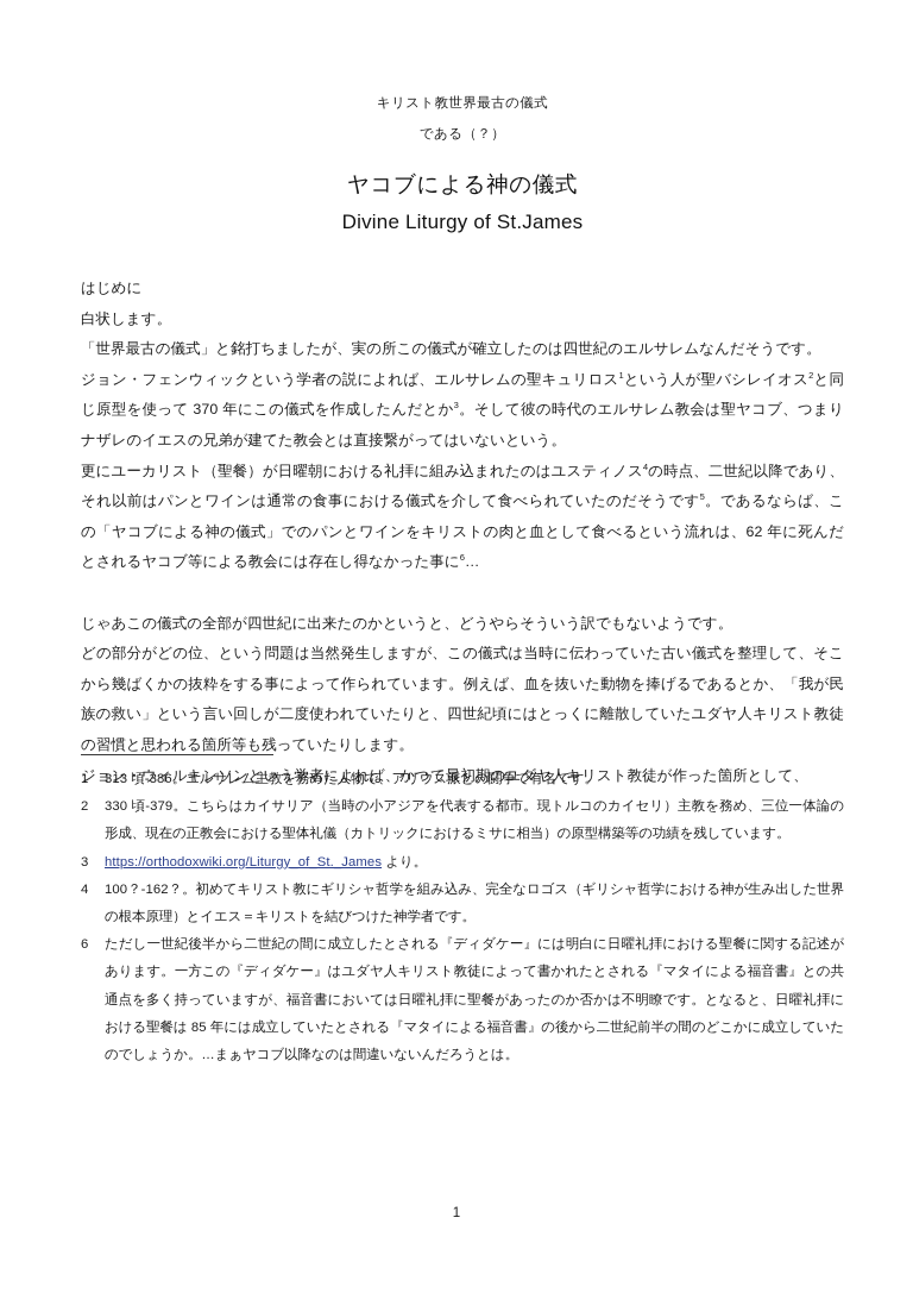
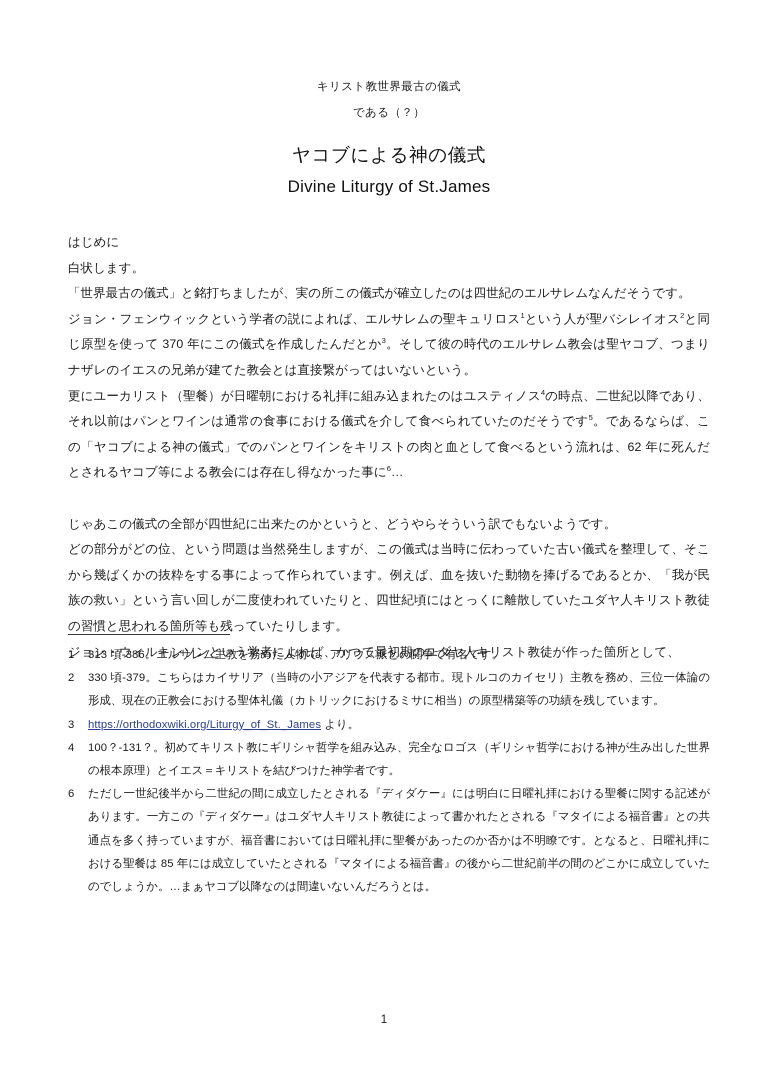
  キリスト教世界最古の儀式
  である（？）
  ヤコブによる神の儀式
  Divine Liturgy of St.James
  はじめに
  白状します。
  「世界最古の儀式」と銘打ちましたが、実の所この儀式が確立したのは四世紀のエルサレムなんだそうです。
  ジョン・フェンウィックという学者の説によれば、エルサレムの聖キュリロス1という人が聖バシレイオス2と同じ原型を使って 370 年にこの儀式を作成したんだとか3。そして彼の時代のエルサレム教会は聖ヤコブ、つまりナザレのイエスの兄弟が建てた教会とは直接繋がってはいないという。
  更にユーカリスト（聖餐）が日曜朝における礼拝に組み込まれたのはユスティノス4の時点、二世紀以降であり、それ以前はパンとワインは通常の食事における儀式を介して食べられていたのだそうです5。であるならば、この「ヤコブによる神の儀式」でのパンとワインをキリストの肉と血として食べるという流れは、62 年に死んだとされるヤコブ等による教会には存在し得なかった事に6…
  じゃあこの儀式の全部が四世紀に出来たのかというと、どうやらそういう訳でもないようです。
  どの部分がどの位、という問題は当然発生しますが、この儀式は当時に伝わっていた古い儀式を整理して、そこから幾ばくかの抜粋をする事によって作られています。例えば、血を抜いた動物を捧げるであるとか、「我が民族の救い」という言い回しが二度使われていたりと、四世紀頃にはとっくに離散していたユダヤ人キリスト教徒の習慣と思われる箇所等も残っていたりします。
  ジョン・ウィルキンソンという学者によれば、かつて最初期のユダヤ人キリスト教徒が作った箇所として、
  1
  313 頃-386。エルサレム主教を務めた人物で、アリウス派との闘争で有名です。
  2
  330 頃-379。こちらはカイサリア（当時の小アジアを代表する都市。現トルコのカイセリ）主教を務め、三位一体論の形成、現在の正教会における聖体礼儀（カトリックにおけるミサに相当）の原型構築等の功績を残しています。
  3
  https://orthodoxwiki.org/Liturgy_of_St._James より。
  4
- 100？-162？。初めてキリスト教にギリシャ哲学を組み込み、完全なロゴス（ギリシャ哲学における神が生み出した世界の根本原理）とイエス＝キリストを結びつけた神学者です。
+ 100？-131？。初めてキリスト教にギリシャ哲学を組み込み、完全なロゴス（ギリシャ哲学における神が生み出した世界の根本原理）とイエス＝キリストを結びつけた神学者です。
  6
  ただし一世紀後半から二世紀の間に成立したとされる『ディダケー』には明白に日曜礼拝における聖餐に関する記述があります。一方この『ディダケー』はユダヤ人キリスト教徒によって書かれたとされる『マタイによる福音書』との共通点を多く持っていますが、福音書においては日曜礼拝に聖餐があったのか否かは不明瞭です。となると、日曜礼拝における聖餐は 85 年には成立していたとされる『マタイによる福音書』の後から二世紀前半の間のどこかに成立していたのでしょうか。…まぁヤコブ以降なのは間違いないんだろうとは。
  1
